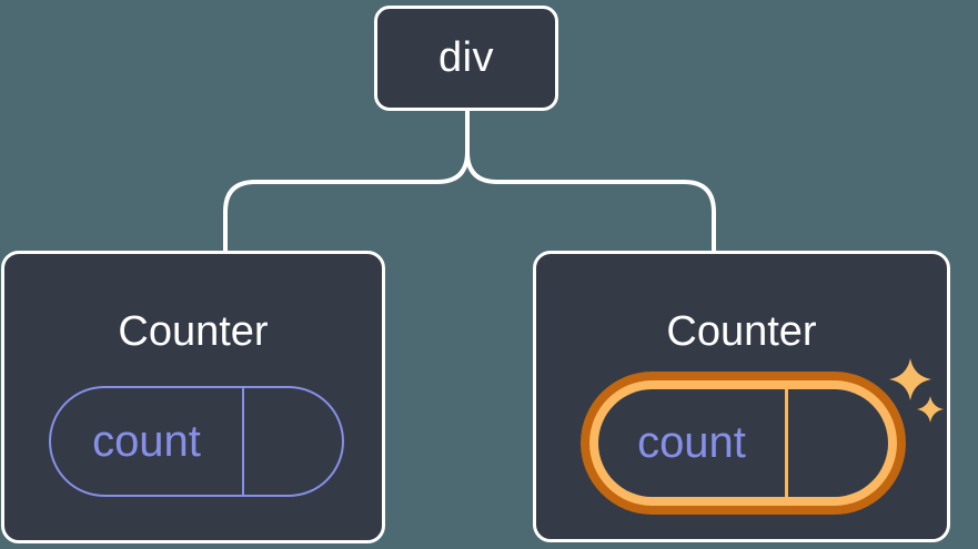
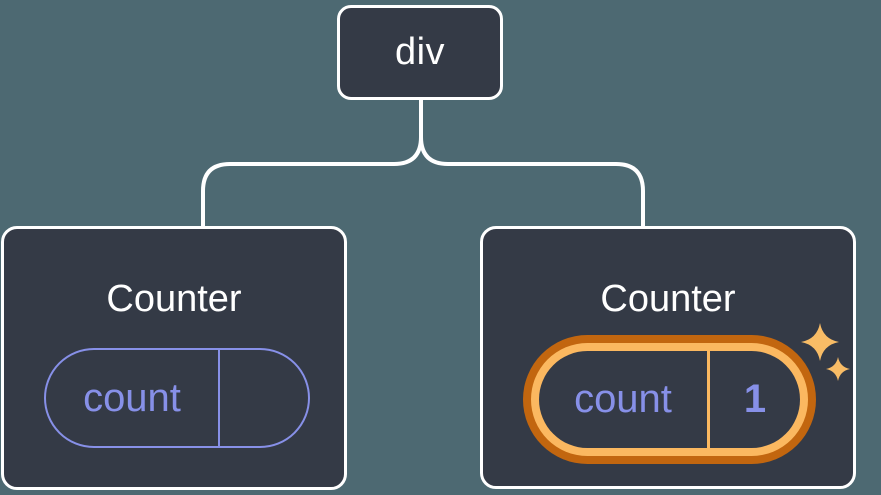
  div
  Counter
  count
  Counter
  count
+ 1
